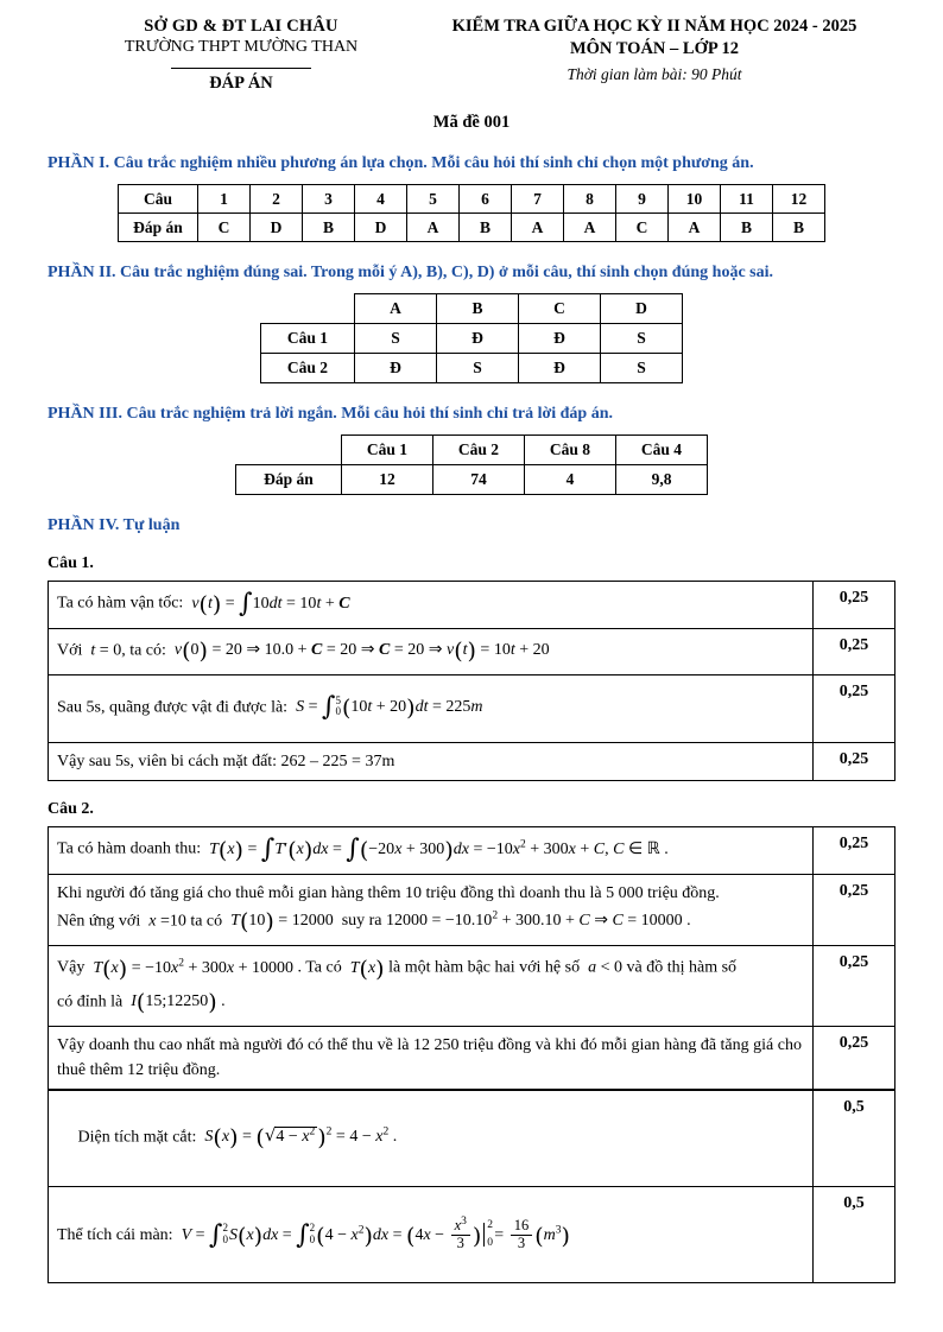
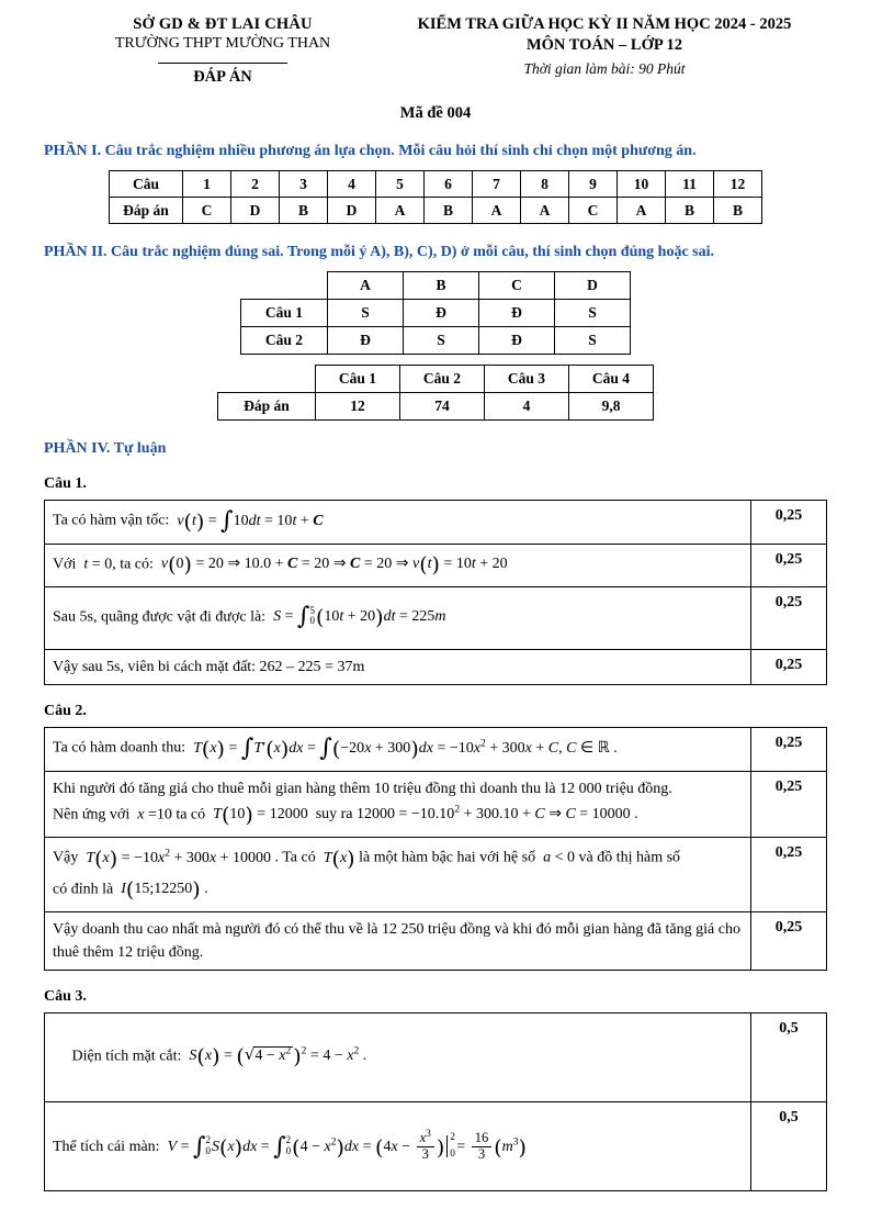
  SỞ GD & ĐT LAI CHÂU
  TRƯỜNG THPT MƯỜNG THAN
  ĐÁP ÁN
  KIỂM TRA GIỮA HỌC KỲ II NĂM HỌC 2024 - 2025
  MÔN TOÁN – LỚP 12
  Thời gian làm bài: 90 Phút
- Mã đề 001
+ Mã đề 004
  PHẦN I. Câu trắc nghiệm nhiều phương án lựa chọn. Mỗi câu hỏi thí sinh chỉ chọn một phương án.
  Câu	1	2	3	4	5	6	7	8	9	10	11	12
  Đáp án	C	D	B	D	A	B	A	A	C	A	B	B
  PHẦN II. Câu trắc nghiệm đúng sai. Trong mỗi ý A), B), C), D) ở mỗi câu, thí sinh chọn đúng hoặc sai.
  	A	B	C	D
  Câu 1	S	Đ	Đ	S
  Câu 2	Đ	S	Đ	S
- PHẦN III. Câu trắc nghiệm trả lời ngắn. Mỗi câu hỏi thí sinh chỉ trả lời đáp án.
- 	Câu 1	Câu 2	Câu 8	Câu 4
+ 	Câu 1	Câu 2	Câu 3	Câu 4
  Đáp án	12	74	4	9,8
  PHẦN IV. Tự luận
  Câu 1.
  Ta có hàm vận tốc: v(t) = ∫10dt = 10t + C	0,25
  Với t = 0, ta có: v(0) = 20 ⇒ 10.0 + C = 20 ⇒ C = 20 ⇒ v(t) = 10t + 20	0,25
  Sau 5s, quãng được vật đi được là: S = ∫50(10t + 20)dt = 225m	0,25
  Vậy sau 5s, viên bi cách mặt đất: 262 – 225 = 37m	0,25
  Câu 2.
  Ta có hàm doanh thu: T(x) = ∫T′(x)dx = ∫(−20x + 300)dx = −10x2 + 300x + C, C ∈ ℝ .	0,25
- Khi người đó tăng giá cho thuê mỗi gian hàng thêm 10 triệu đồng thì doanh thu là 5 000 triệu đồng. Nên ứng với x =10 ta có T(10) = 12000 suy ra 12000 = −10.102 + 300.10 + C ⇒ C = 10000 .	0,25
+ Khi người đó tăng giá cho thuê mỗi gian hàng thêm 10 triệu đồng thì doanh thu là 12 000 triệu đồng. Nên ứng với x =10 ta có T(10) = 12000 suy ra 12000 = −10.102 + 300.10 + C ⇒ C = 10000 .	0,25
  Vậy T(x) = −10x2 + 300x + 10000 . Ta có T(x) là một hàm bậc hai với hệ số a < 0 và đồ thị hàm số có đỉnh là I(15;12250) .	0,25
  Vậy doanh thu cao nhất mà người đó có thể thu về là 12 250 triệu đồng và khi đó mỗi gian hàng đã tăng giá cho thuê thêm 12 triệu đồng.	0,25
+ Câu 3.
  Diện tích mặt cắt: S(x) = (√4 − x2)2 = 4 − x2 .	0,5
  Thể tích cái màn: V = ∫20S(x)dx = ∫20(4 − x2)dx = (4x − x33 ) 20 = 163 (m3)	0,5
